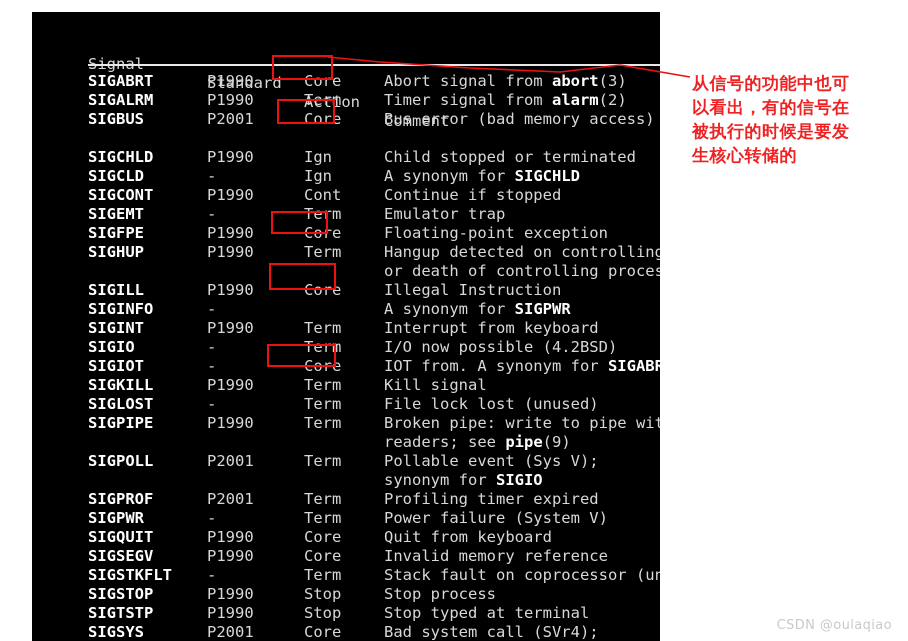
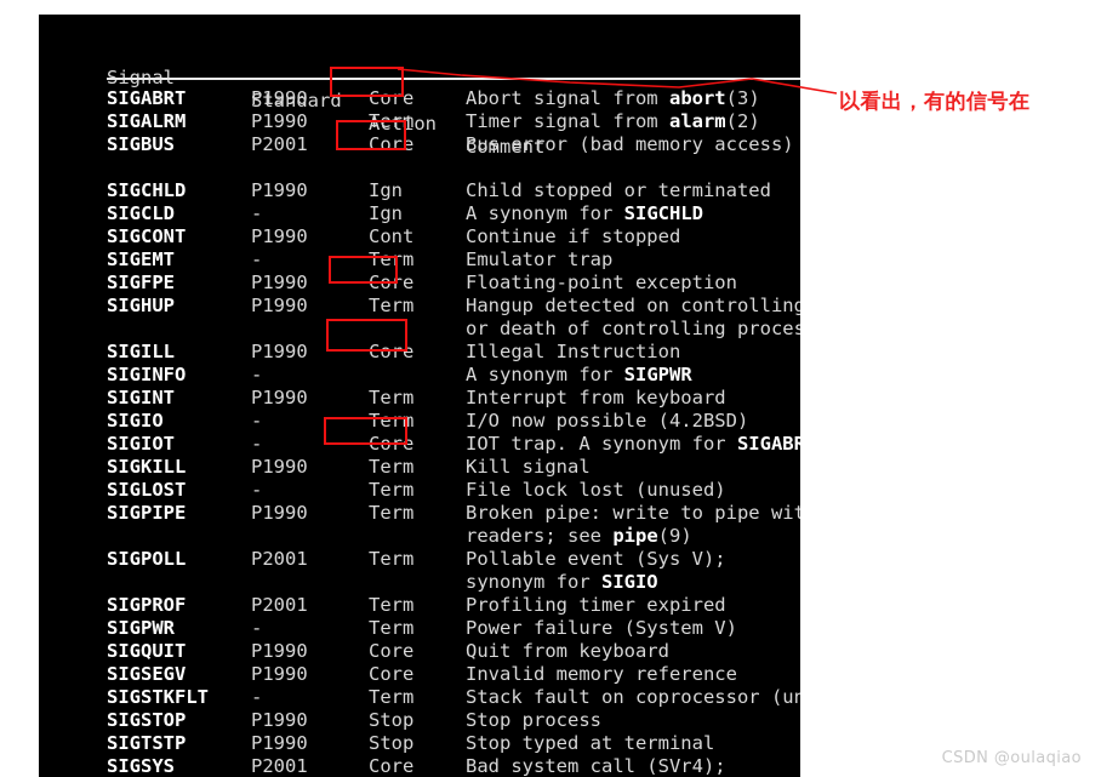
  Standard
  Action
  Comment
  SIGABRT
  P1990
  Core
  Abort signal from abort(3)
  SIGALRM
  P1990
  Term
  Timer signal from alarm(2)
  SIGBUS
  P2001
  Core
  Bus error (bad memory access)
  SIGCHLD
  P1990
  Ign
  Child stopped or terminated
  SIGCLD
  -
  Ign
  A synonym for SIGCHLD
  SIGCONT
  P1990
  Cont
  Continue if stopped
  SIGEMT
  -
  Term
  Emulator trap
  SIGFPE
  P1990
  Core
  Floating-point exception
  SIGHUP
  P1990
  Term
  Hangup detected on controlling
  or death of controlling proces
  SIGILL
  P1990
  Core
  Illegal Instruction
  SIGINFO
  -
  A synonym for SIGPWR
  SIGINT
  P1990
  Term
  Interrupt from keyboard
  SIGIO
  -
  Term
  I/O now possible (4.2BSD)
  SIGIOT
  -
  Core
- IOT from. A synonym for SIGABR
+ IOT trap. A synonym for SIGABR
  SIGKILL
  P1990
  Term
  Kill signal
  SIGLOST
  -
  Term
  File lock lost (unused)
  SIGPIPE
  P1990
  Term
  Broken pipe: write to pipe wit
  readers; see pipe(9)
  SIGPOLL
  P2001
  Term
  Pollable event (Sys V);
  synonym for SIGIO
  SIGPROF
  P2001
  Term
  Profiling timer expired
  SIGPWR
  -
  Term
  Power failure (System V)
  SIGQUIT
  P1990
  Core
  Quit from keyboard
  SIGSEGV
  P1990
  Core
  Invalid memory reference
  SIGSTKFLT
  -
  Term
  Stack fault on coprocessor (un
  SIGSTOP
  P1990
  Stop
  Stop process
  SIGTSTP
  P1990
  Stop
  Stop typed at terminal
  SIGSYS
  P2001
  Core
  Bad system call (SVr4);
- 从信号的功能中也可
  以看出，有的信号在
- 被执行的时候是要发
- 生核心转储的
  CSDN @oulaqiao
